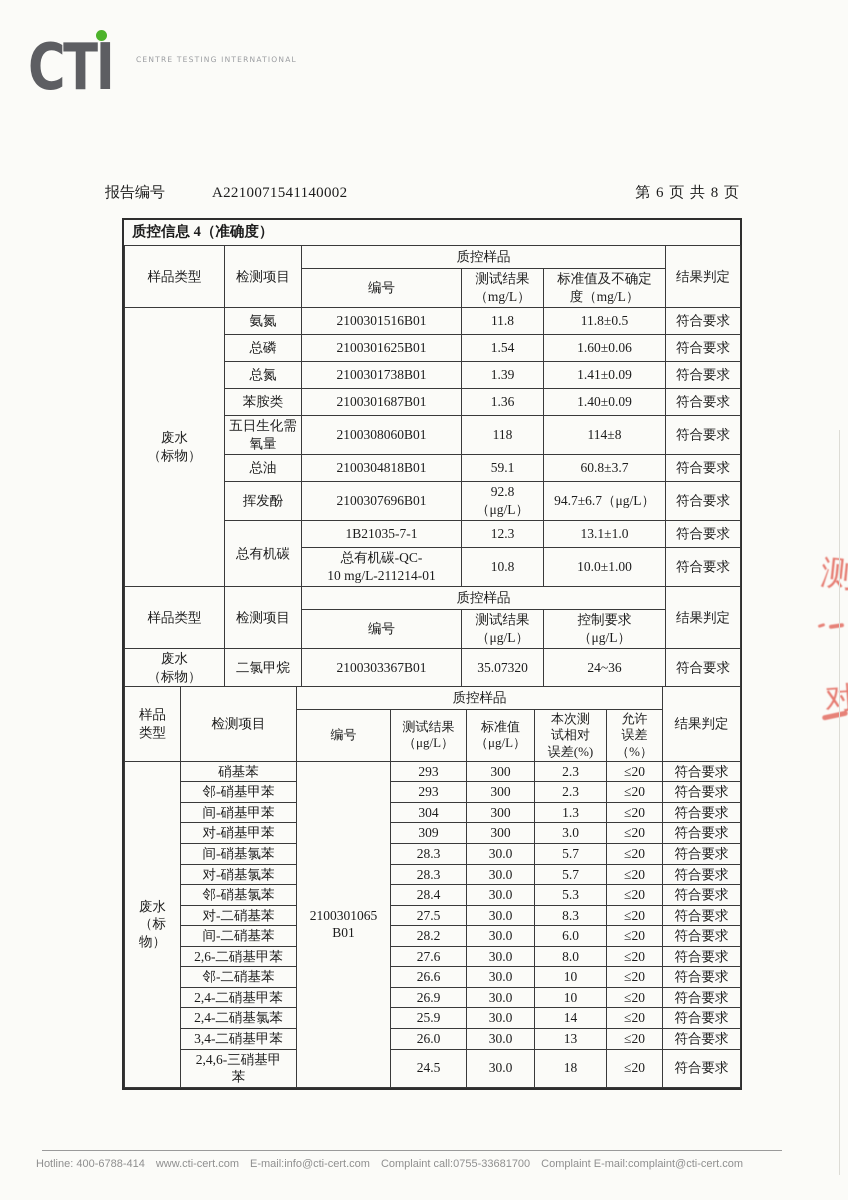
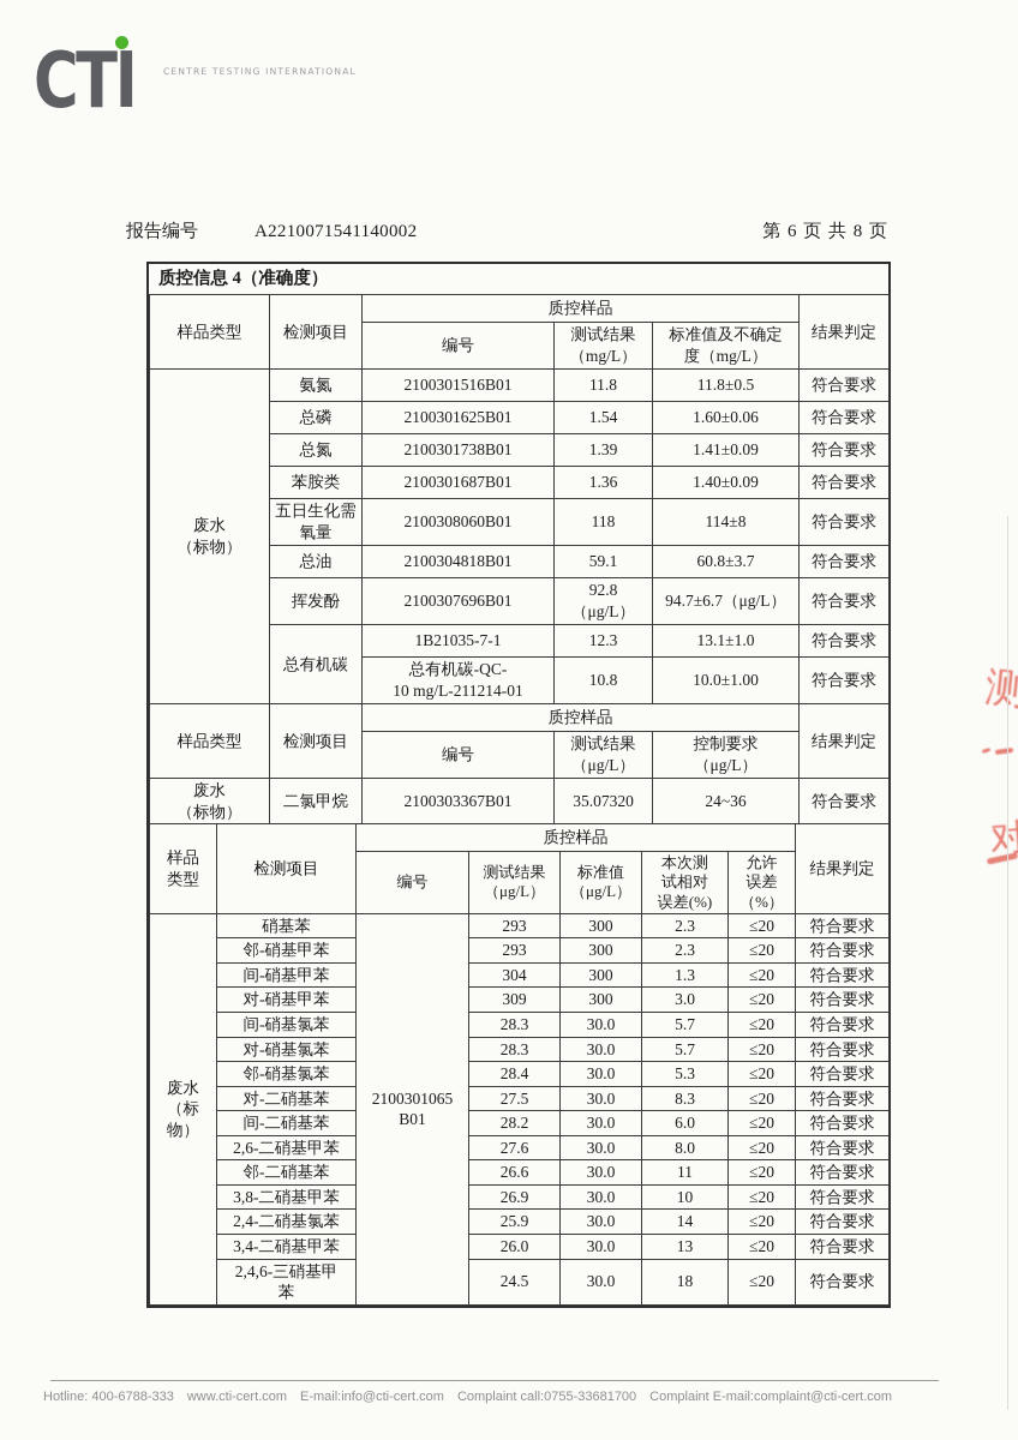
  CTI
  CENTRE TESTING INTERNATIONAL
  报告编号
  A2210071541140002
  第 6 页 共 8 页
  质控信息 4（准确度）
  样品类型	检测项目	质控样品	结果判定
  编号	测试结果 （mg/L）	标准值及不确定 度（mg/L）
  废水 （标物）	氨氮	2100301516B01	11.8	11.8±0.5	符合要求
  总磷	2100301625B01	1.54	1.60±0.06	符合要求
  总氮	2100301738B01	1.39	1.41±0.09	符合要求
  苯胺类	2100301687B01	1.36	1.40±0.09	符合要求
  五日生化需 氧量	2100308060B01	118	114±8	符合要求
  总油	2100304818B01	59.1	60.8±3.7	符合要求
  挥发酚	2100307696B01	92.8 （μg/L）	94.7±6.7（μg/L）	符合要求
  总有机碳	1B21035-7-1	12.3	13.1±1.0	符合要求
  总有机碳-QC- 10 mg/L-211214-01	10.8	10.0±1.00	符合要求
  样品类型	检测项目	质控样品	结果判定
  编号	测试结果 （μg/L）	控制要求 （μg/L）
  废水 （标物）	二氯甲烷	2100303367B01	35.07320	24~36	符合要求
  样品 类型	检测项目	质控样品	结果判定
  编号	测试结果 （μg/L）	标准值 （μg/L）	本次测 试相对 误差(%)	允许 误差 （%）
  废水 （标 物）	硝基苯	2100301065 B01	293	300	2.3	≤20	符合要求
  邻-硝基甲苯	293	300	2.3	≤20	符合要求
  间-硝基甲苯	304	300	1.3	≤20	符合要求
  对-硝基甲苯	309	300	3.0	≤20	符合要求
  间-硝基氯苯	28.3	30.0	5.7	≤20	符合要求
  对-硝基氯苯	28.3	30.0	5.7	≤20	符合要求
  邻-硝基氯苯	28.4	30.0	5.3	≤20	符合要求
  对-二硝基苯	27.5	30.0	8.3	≤20	符合要求
  间-二硝基苯	28.2	30.0	6.0	≤20	符合要求
  2,6-二硝基甲苯	27.6	30.0	8.0	≤20	符合要求
- 邻-二硝基苯	26.6	30.0	10	≤20	符合要求
+ 邻-二硝基苯	26.6	30.0	11	≤20	符合要求
- 2,4-二硝基甲苯	26.9	30.0	10	≤20	符合要求
+ 3,8-二硝基甲苯	26.9	30.0	10	≤20	符合要求
  2,4-二硝基氯苯	25.9	30.0	14	≤20	符合要求
  3,4-二硝基甲苯	26.0	30.0	13	≤20	符合要求
  2,4,6-三硝基甲 苯	24.5	30.0	18	≤20	符合要求
- Hotline: 400-6788-414
+ Hotline: 400-6788-333
  www.cti-cert.com
  E-mail:info@cti-cert.com
  Complaint call:0755-33681700
  Complaint E-mail:complaint@cti-cert.com
